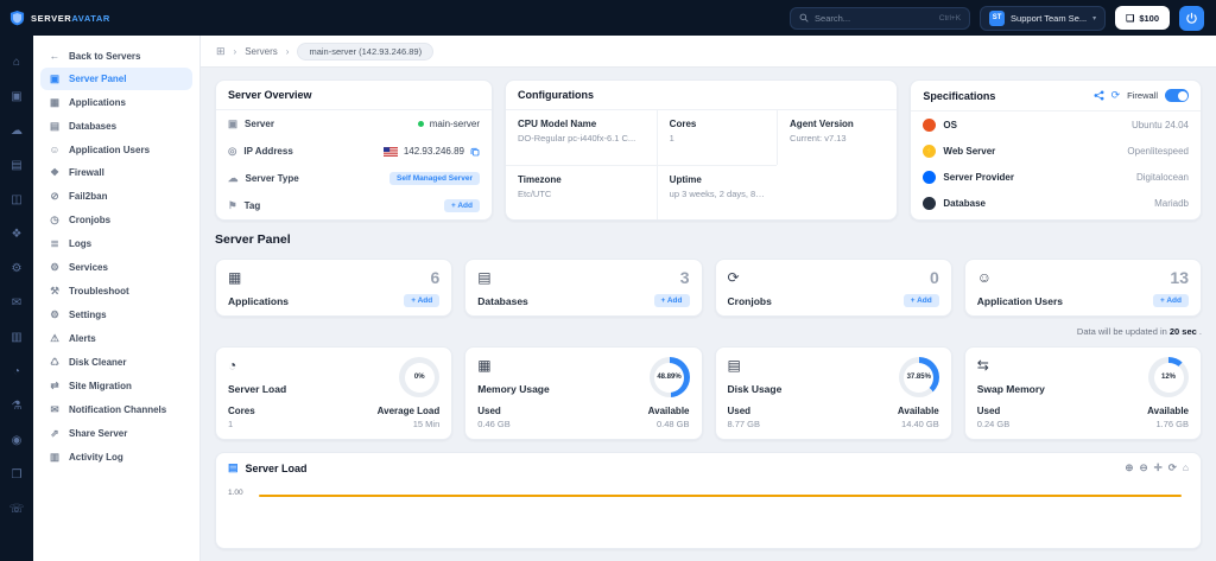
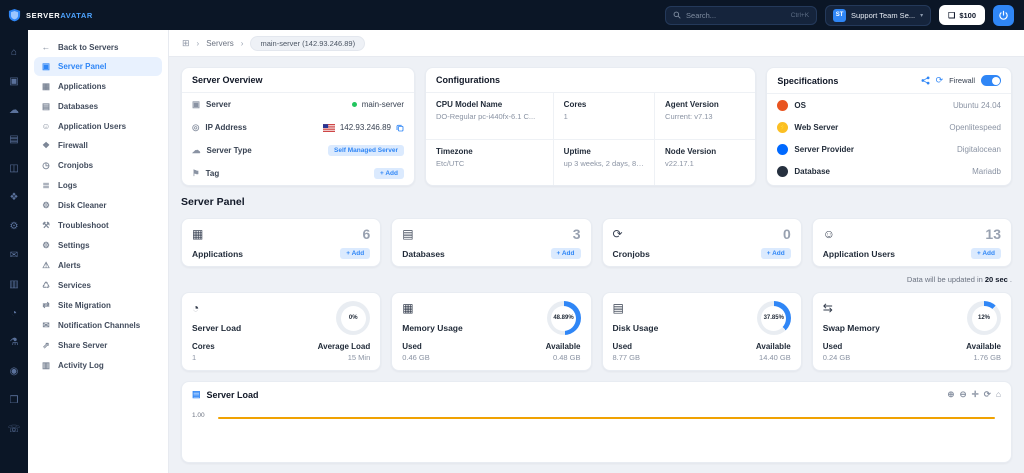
  SERVERAVATAR
  Search...
  Support Team Se...
  ❑
  $100
  ⌂
  ▣
  ☁
  ▤
  ◫
  ❖
  ⚙
  ✉
  ▥
  ◔
  ⚗
  ◉
  ❒
  ☏
  ←
  Back to Servers
  ▣
  Server Panel
  ▦
  Applications
  ▤
  Databases
  ☺
  Application Users
  ❖
  Firewall
- ⊘
- Fail2ban
  ◷
  Cronjobs
  ≣
  Logs
  ⚙
- Services
+ Disk Cleaner
  ⚒
  Troubleshoot
  ⚙
  Settings
  ⚠
  Alerts
  ♺
- Disk Cleaner
+ Services
  ⇄
  Site Migration
  ✉
  Notification Channels
  ⇗
  Share Server
  ▥
  Activity Log
  ⊞
  ›
  Servers
  ›
  main-server (142.93.246.89)
  Server Overview
  ▣
  Server
  main-server
  ◎
  IP Address
  142.93.246.89
  ☁
  Server Type
  ⚑
  Tag
  Configurations
  CPU Model Name
  DO-Regular pc-i440fx-6.1 C...
  Cores
  1
  Agent Version
  Current: v7.13
  Timezone
  Etc/UTC
  Uptime
+ Node Version
+ v22.17.1
  Specifications
  ⟳
  Firewall
  OS
  Ubuntu 24.04
  Web Server
  Openlitespeed
  Server Provider
  Digitalocean
  Database
  Mariadb
  Server Panel
  ▦
  6
  Applications
  ▤
  3
  Databases
  ⟳
  0
  Cronjobs
  ☺
  13
  Application Users
  Data will be updated in 20 sec .
  ◔
  Server Load
  Cores
  1
  Average Load
  15 Min
  ▦
  Memory Usage
  Used
  0.46 GB
  Available
  0.48 GB
  ▤
  Disk Usage
  Used
  8.77 GB
  Available
  14.40 GB
  ⇆
  Swap Memory
  Used
  0.24 GB
  Available
  1.76 GB
  ▤
  Server Load
  ⊕
  ⊖
  ✛
  ⟳
  ⌂
